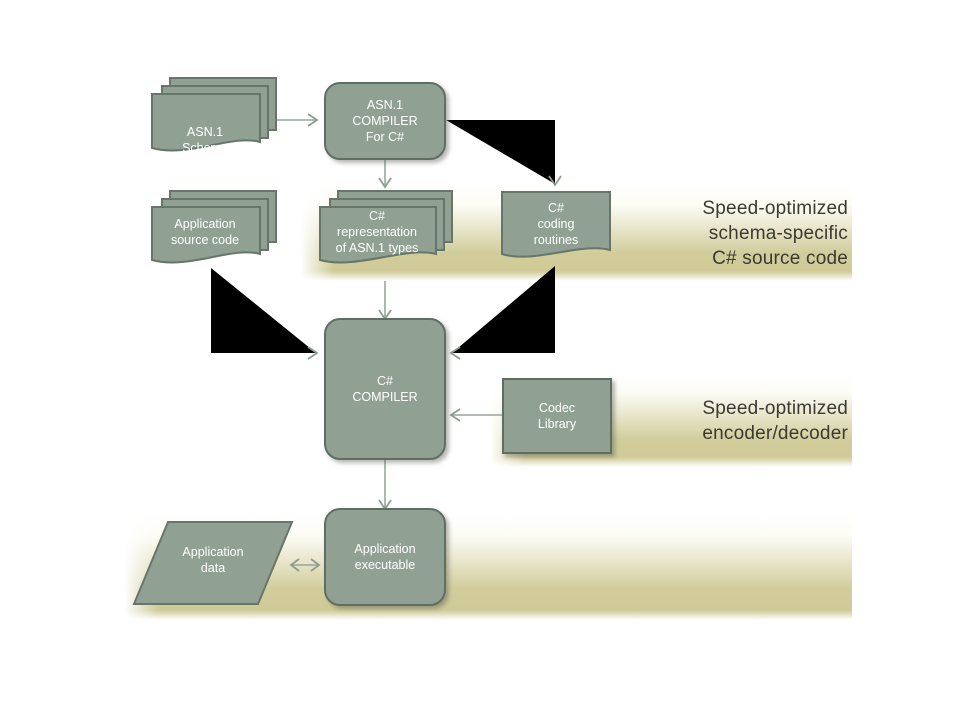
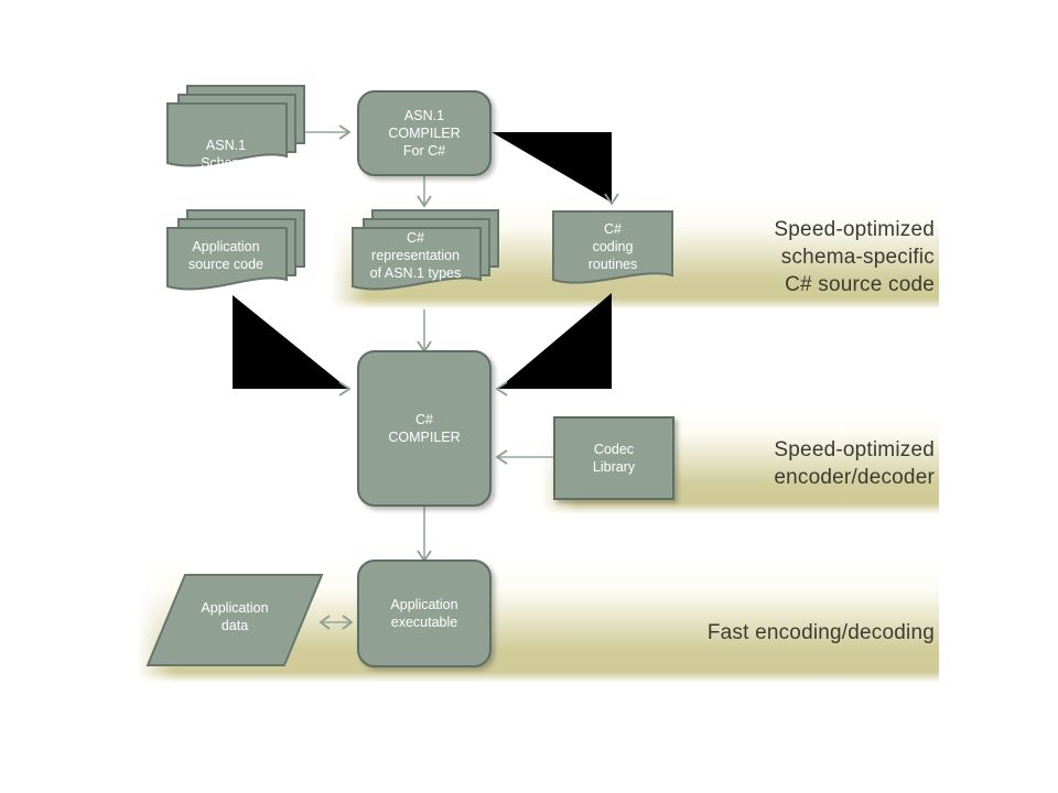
  Speed-optimized
  schema-specific
  C# source code
  Speed-optimized
  encoder/decoder
+ Fast encoding/decoding
  ASN.1
  Schema
  ASN.1
  COMPILER
  For C#
  Application
  source code
  C#
  representation
  of ASN.1 types
  C#
  coding
  routines
  C#
  COMPILER
  Codec
  Library
  Application
  data
  Application
  executable
